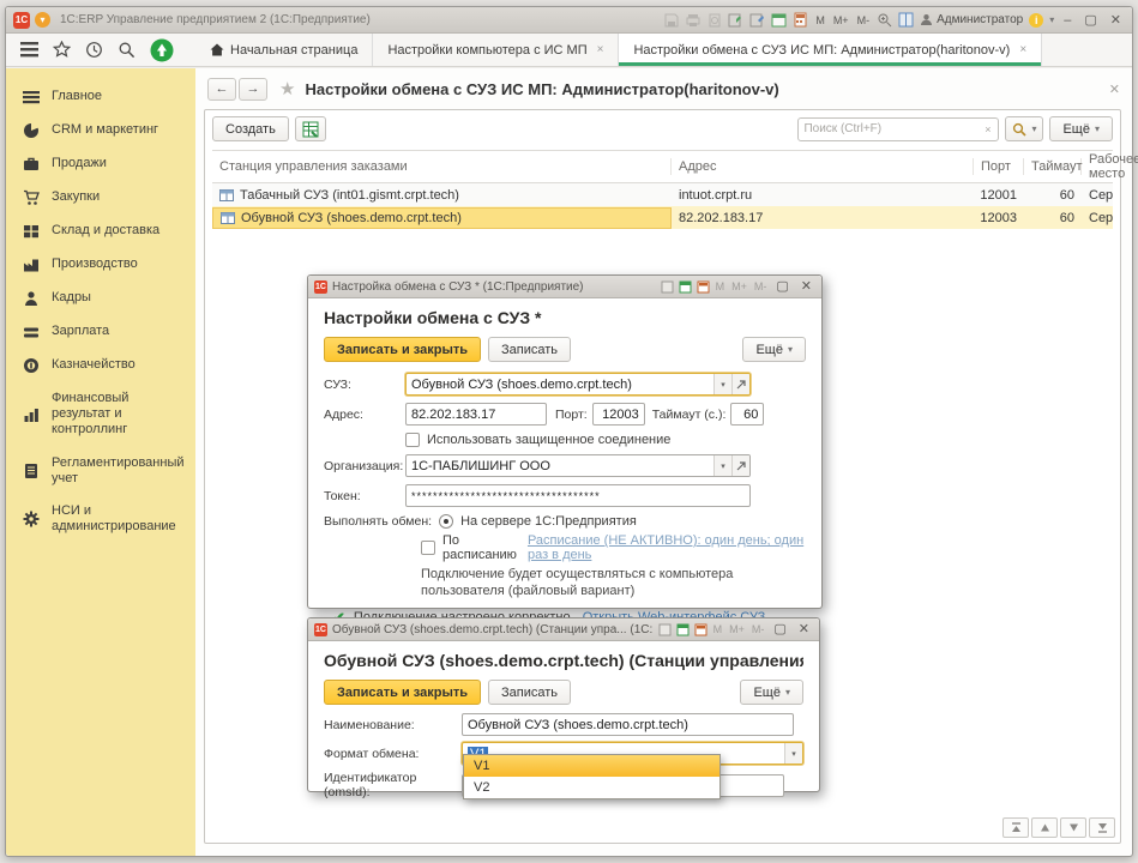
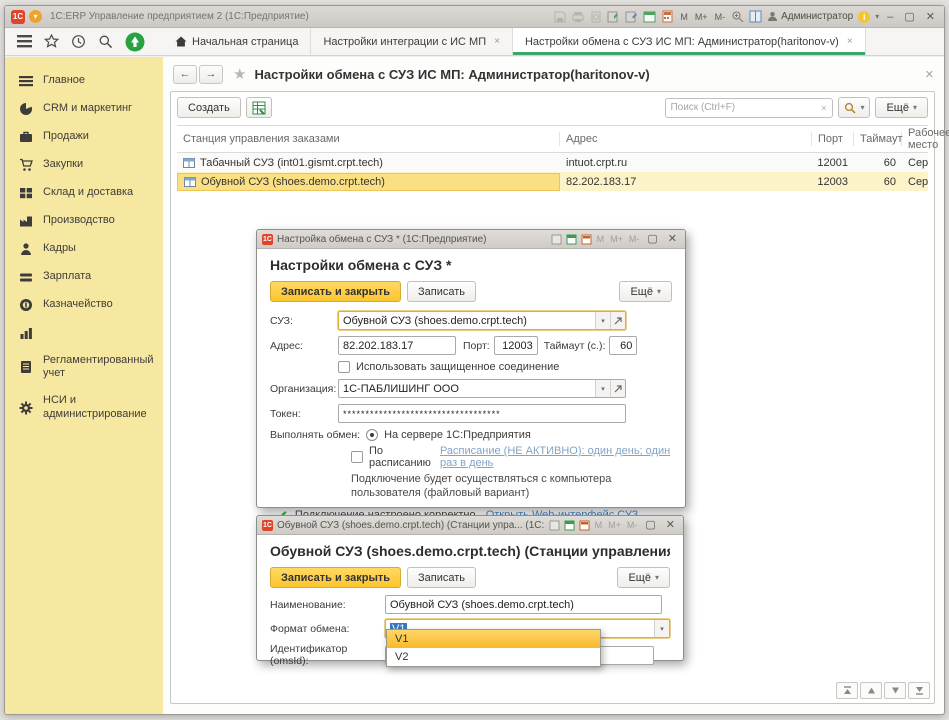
  1С
  ▾
  1С:ERP Управление предприятием 2 (1С:Предприятие)
  M
  M+
  M-
  Администратор
  i
  ▾
  –
  ▢
  ✕
  Начальная страница
- Настройки компьютера с ИС МП
+ Настройки интеграции с ИС МП
  ×
  Настройки обмена с СУЗ ИС МП: Администратор(haritonov-v)
  ×
  Главное
  CRM и маркетинг
  Продажи
  Закупки
  Склад и доставка
  Производство
  Кадры
  Зарплата
  Казначейство
- Финансовый результат и контроллинг
  Регламентированный учет
  НСИ и администрирование
  ←
  →
  ★
  Настройки обмена с СУЗ ИС МП: Администратор(haritonov-v)
  ✕
  Создать
  Поиск (Ctrl+F)
  ×
  ▾
  Ещё
  ▾
  Станция управления заказами
  Адрес
  Порт
  Таймаут
  Рабочее место
  Табачный СУЗ (int01.gismt.crpt.tech)
  intuot.crpt.ru
  12001
  60
  Обувной СУЗ (shoes.demo.crpt.tech)
  82.202.183.17
  12003
  60
  Настройка обмена с СУЗ * (1С:Предприятие)
  M
  M+
  M-
  ▢
  ✕
  Настройки обмена с СУЗ *
  Записать и закрыть
  Записать
  Ещё
  ▾
  СУЗ:
  Обувной СУЗ (shoes.demo.crpt.tech)
  Адрес:
  82.202.183.17
  Порт:
  12003
  Таймаут (с.):
  60
  Использовать защищенное соединение
  Организация:
  1С-ПАБЛИШИНГ ООО
  Токен:
  ***********************************
  Выполнять обмен:
  На сервере 1С:Предприятия
  По расписанию
  Расписание (НЕ АКТИВНО): один день; один раз в день
  Подключение будет осуществляться с компьютера пользователя (файловый вариант)
  Обувной СУЗ (shoes.demo.crpt.tech) (Станции упра... (1С:
  M
  M+
  M-
  ▢
  ✕
  Обувной СУЗ (shoes.demo.crpt.tech) (Станции управлени
  Записать и закрыть
  Записать
  Ещё
  ▾
  Наименование:
  Обувной СУЗ (shoes.demo.crpt.tech)
  Формат обмена:
  Идентификатор (omsId):
  V1
  V2
